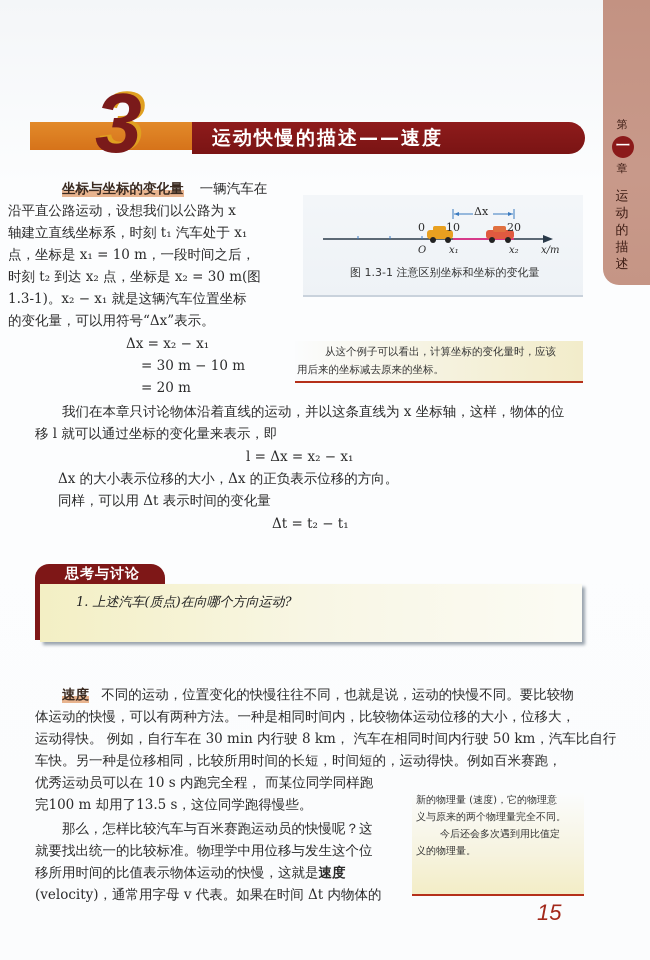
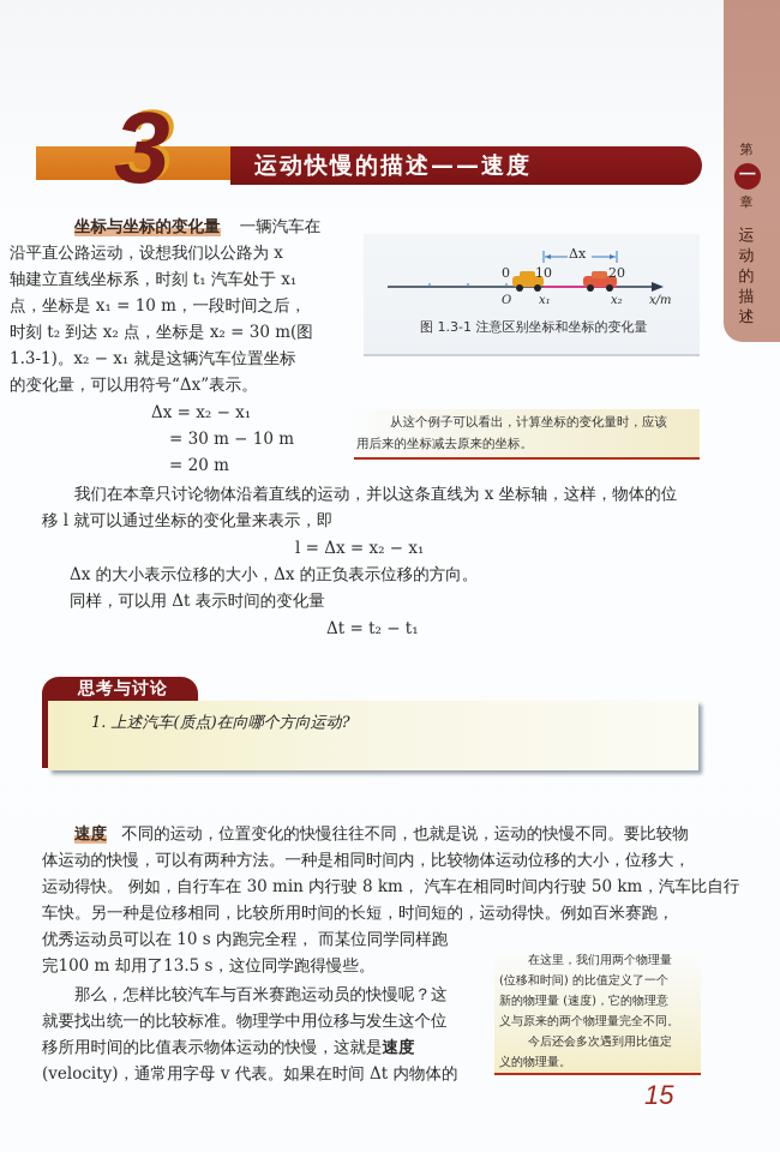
  第
  一
  章
  运动的描述
  3
  运动快慢的描述——速度
  坐标与坐标的变化量 一辆汽车在
  沿平直公路运动，设想我们以公路为 x
  轴建立直线坐标系，时刻 t₁ 汽车处于 x₁
  点，坐标是 x₁ = 10 m，一段时间之后，
  时刻 t₂ 到达 x₂ 点，坐标是 x₂ = 30 m(图
  1.3-1)。x₂ − x₁ 就是这辆汽车位置坐标
  的变化量，可以用符号“Δx”表示。
  Δx = x₂ − x₁
  = 30 m − 10 m
  = 20 m
  Δx
  0
  10
  20
  O
  x₁
  x₂
  x/m
  图 1.3-1 注意区别坐标和坐标的变化量
  从这个例子可以看出，计算坐标的变化量时，应该
  用后来的坐标减去原来的坐标。
  我们在本章只讨论物体沿着直线的运动，并以这条直线为 x 坐标轴，这样，物体的位
  移 l 就可以通过坐标的变化量来表示，即
  l = Δx = x₂ − x₁
  Δx 的大小表示位移的大小，Δx 的正负表示位移的方向。
  同样，可以用 Δt 表示时间的变化量
  Δt = t₂ − t₁
  思考与讨论
  1. 上述汽车(质点)在向哪个方向运动?
  速度 不同的运动，位置变化的快慢往往不同，也就是说，运动的快慢不同。要比较物
  体运动的快慢，可以有两种方法。一种是相同时间内，比较物体运动位移的大小，位移大，
  运动得快。 例如，自行车在 30 min 内行驶 8 km， 汽车在相同时间内行驶 50 km，汽车比自行
  车快。另一种是位移相同，比较所用时间的长短，时间短的，运动得快。例如百米赛跑，
  优秀运动员可以在 10 s 内跑完全程， 而某位同学同样跑
  完100 m 却用了13.5 s，这位同学跑得慢些。
  那么，怎样比较汽车与百米赛跑运动员的快慢呢？这
  就要找出统一的比较标准。物理学中用位移与发生这个位
  移所用时间的比值表示物体运动的快慢，这就是速度
  (velocity)，通常用字母 v 代表。如果在时间 Δt 内物体的
+ 在这里，我们用两个物理量
+ (位移和时间) 的比值定义了一个
  新的物理量 (速度)，它的物理意
  义与原来的两个物理量完全不同。
  今后还会多次遇到用比值定
  义的物理量。
  15
